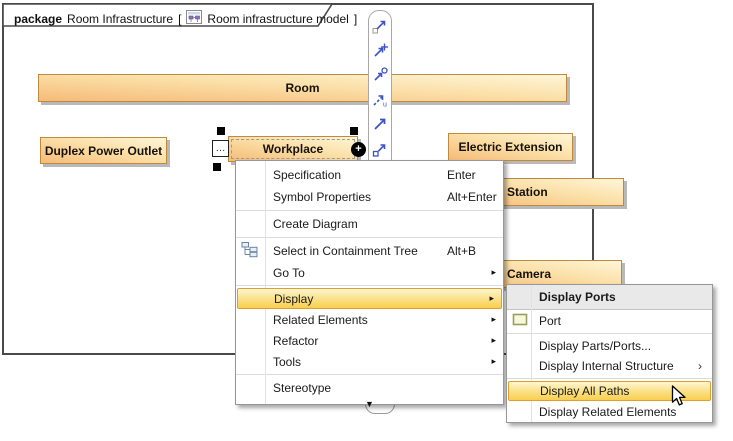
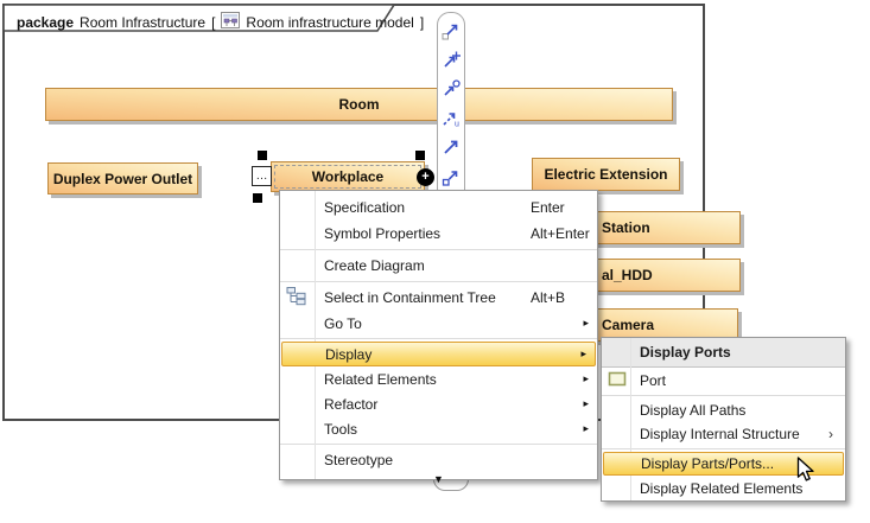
  package
  Room Infrastructure
  [
  Room infrastructure model
  ]
  Room
  Duplex Power Outlet
  Workplace
  Electric Extension
  Station
+ al_HDD
  Camera
  …
  +
  Specification
  Enter
  Symbol Properties
  Alt+Enter
  Create Diagram
  Select in Containment Tree
  Alt+B
  Go To
  ▸
  Display
  ▸
  Related Elements
  ▸
  Refactor
  ▸
  Tools
  ▸
  Stereotype
  ▼
  Display Ports
  Port
- Display Parts/Ports...
+ Display All Paths
  Display Internal Structure
  ›
- Display All Paths
+ Display Parts/Ports...
  Display Related Elements
